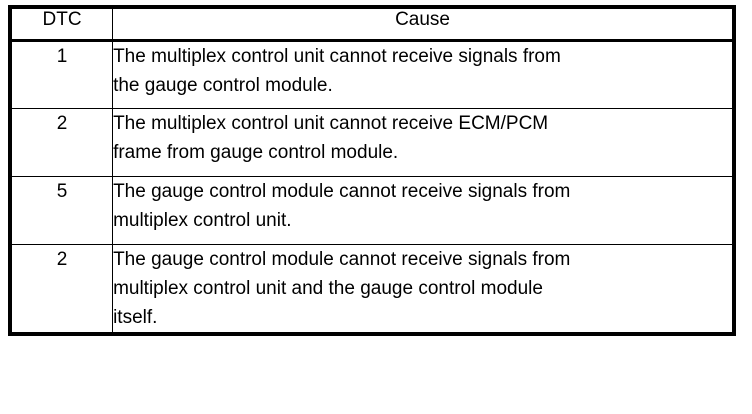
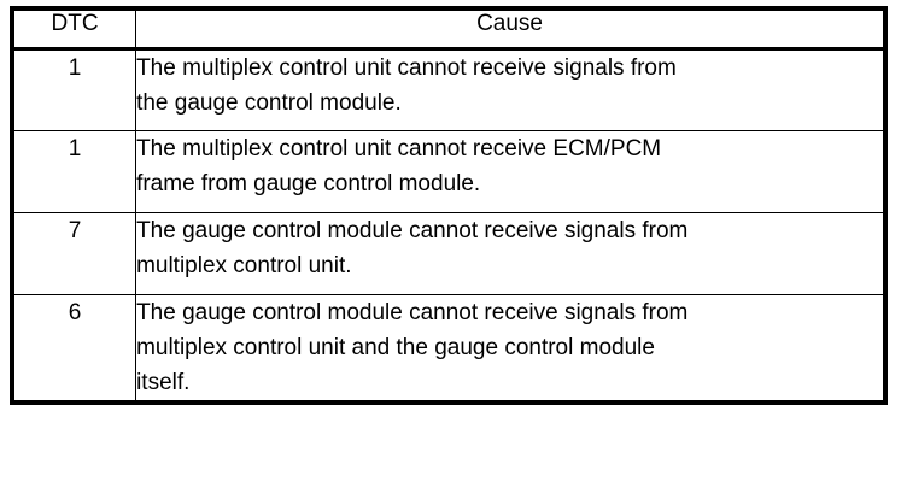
  DTC	Cause
  1	The multiplex control unit cannot receive signals from the gauge control module.
- 2	The multiplex control unit cannot receive ECM/PCM frame from gauge control module.
+ 1	The multiplex control unit cannot receive ECM/PCM frame from gauge control module.
- 5	The gauge control module cannot receive signals from multiplex control unit.
+ 7	The gauge control module cannot receive signals from multiplex control unit.
- 2	The gauge control module cannot receive signals from multiplex control unit and the gauge control module itself.
+ 6	The gauge control module cannot receive signals from multiplex control unit and the gauge control module itself.
